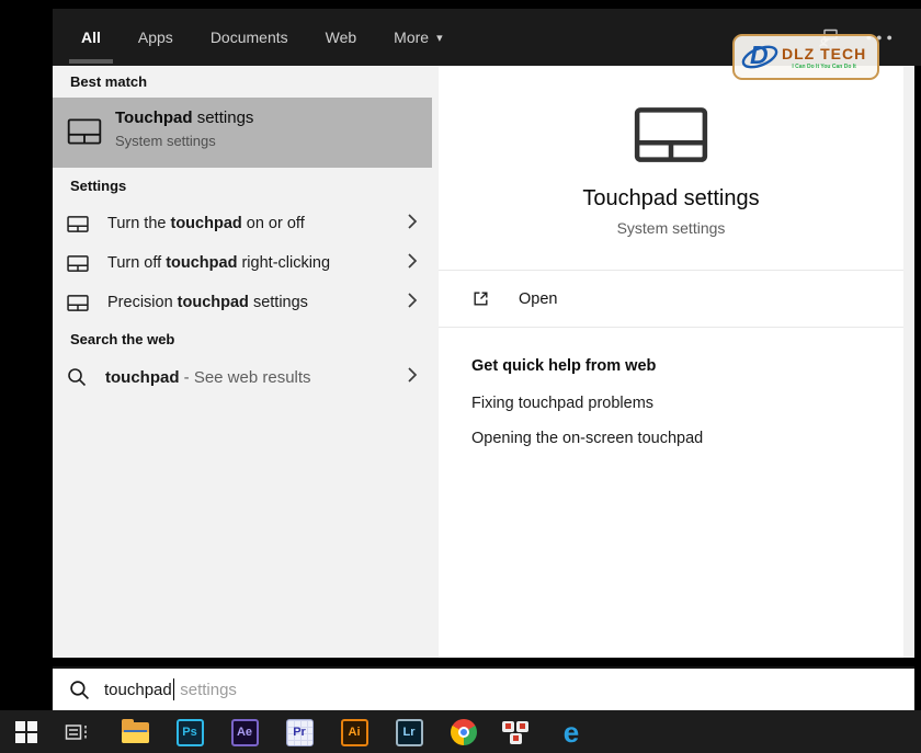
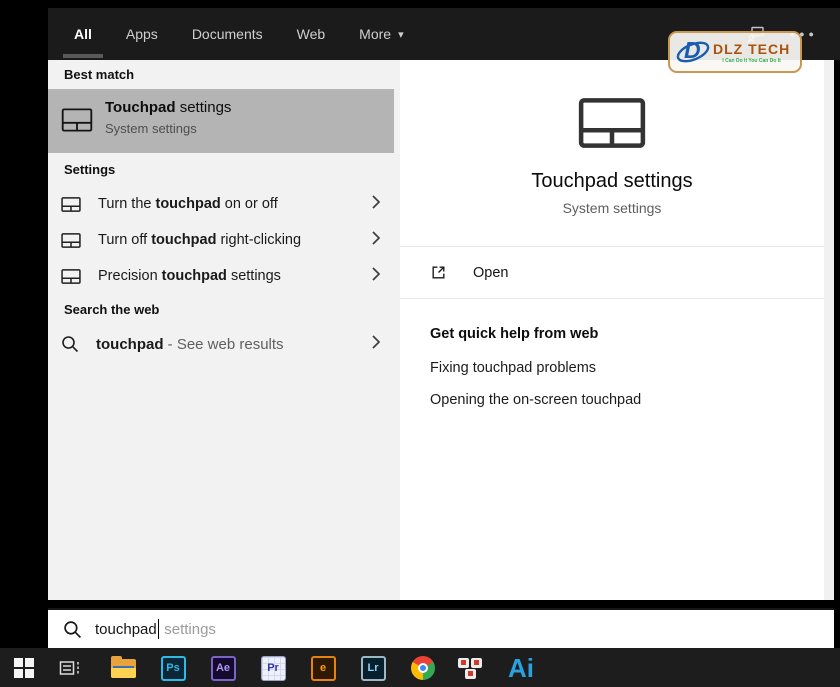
  All
  Apps
  Documents
  Web
  More
  ▾
  D
  DLZ TECH
  Best match
  Touchpad settings
  System settings
  Settings
  Turn the touchpad on or off
  Turn off touchpad right-clicking
  Precision touchpad settings
  Search the web
  touchpad - See web results
  Touchpad settings
  System settings
  Open
  Get quick help from web
  Fixing touchpad problems
  Opening the on-screen touchpad
  touchpad
  settings
  Ps
  Ae
  Pr
- Ai
+ e
  Lr
- e
+ Ai
